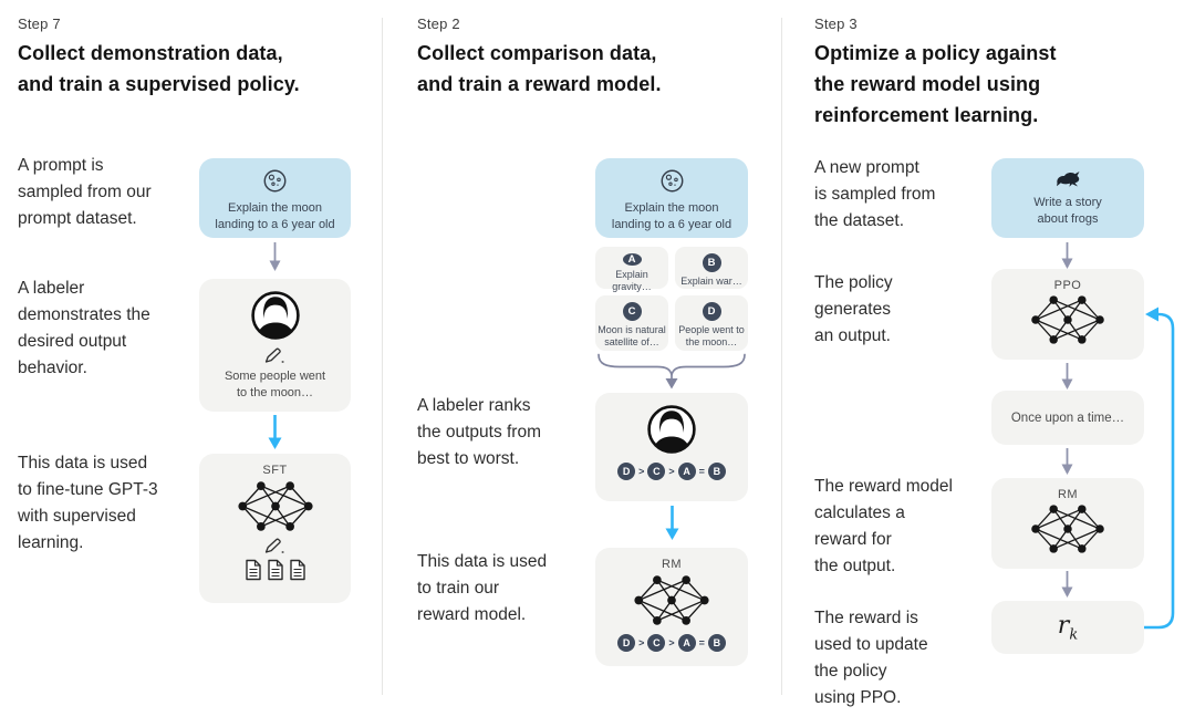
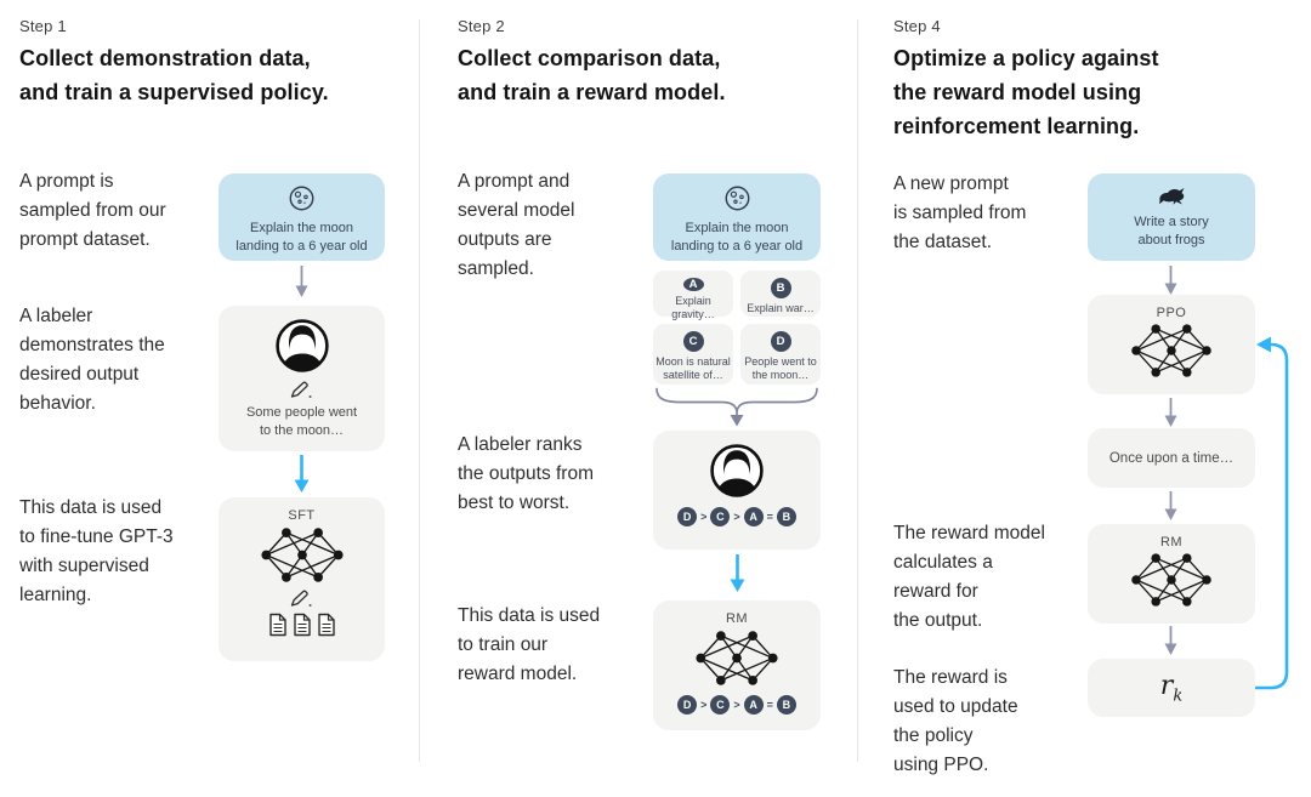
- Step 7
+ Step 1
  Collect demonstration data,
  and train a supervised policy.
  A prompt is
  sampled from our
  prompt dataset.
  A labeler
  demonstrates the
  desired output
  behavior.
  This data is used
  to fine-tune GPT-3
  with supervised
  learning.
  Explain the moon
  landing to a 6 year old
  Some people went
  to the moon…
  SFT
  Step 2
  Collect comparison data,
  and train a reward model.
+ A prompt and
+ several model
+ outputs are
+ sampled.
  A labeler ranks
  the outputs from
  best to worst.
  This data is used
  to train our
  reward model.
  Explain the moon
  landing to a 6 year old
  A
  Explain gravity…
  B
  Explain war…
  C
  Moon is natural
  satellite of…
  D
  People went to
  the moon…
  D
  >
  C
  >
  A
  =
  B
  RM
  D
  >
  C
  >
  A
  =
  B
- Step 3
+ Step 4
  Optimize a policy against
  the reward model using
  reinforcement learning.
  A new prompt
  is sampled from
  the dataset.
- The policy
- generates
- an output.
  The reward model
  calculates a
  reward for
  the output.
  The reward is
  used to update
  the policy
  using PPO.
  Write a story
  about frogs
  PPO
  Once upon a time…
  RM
  rk
